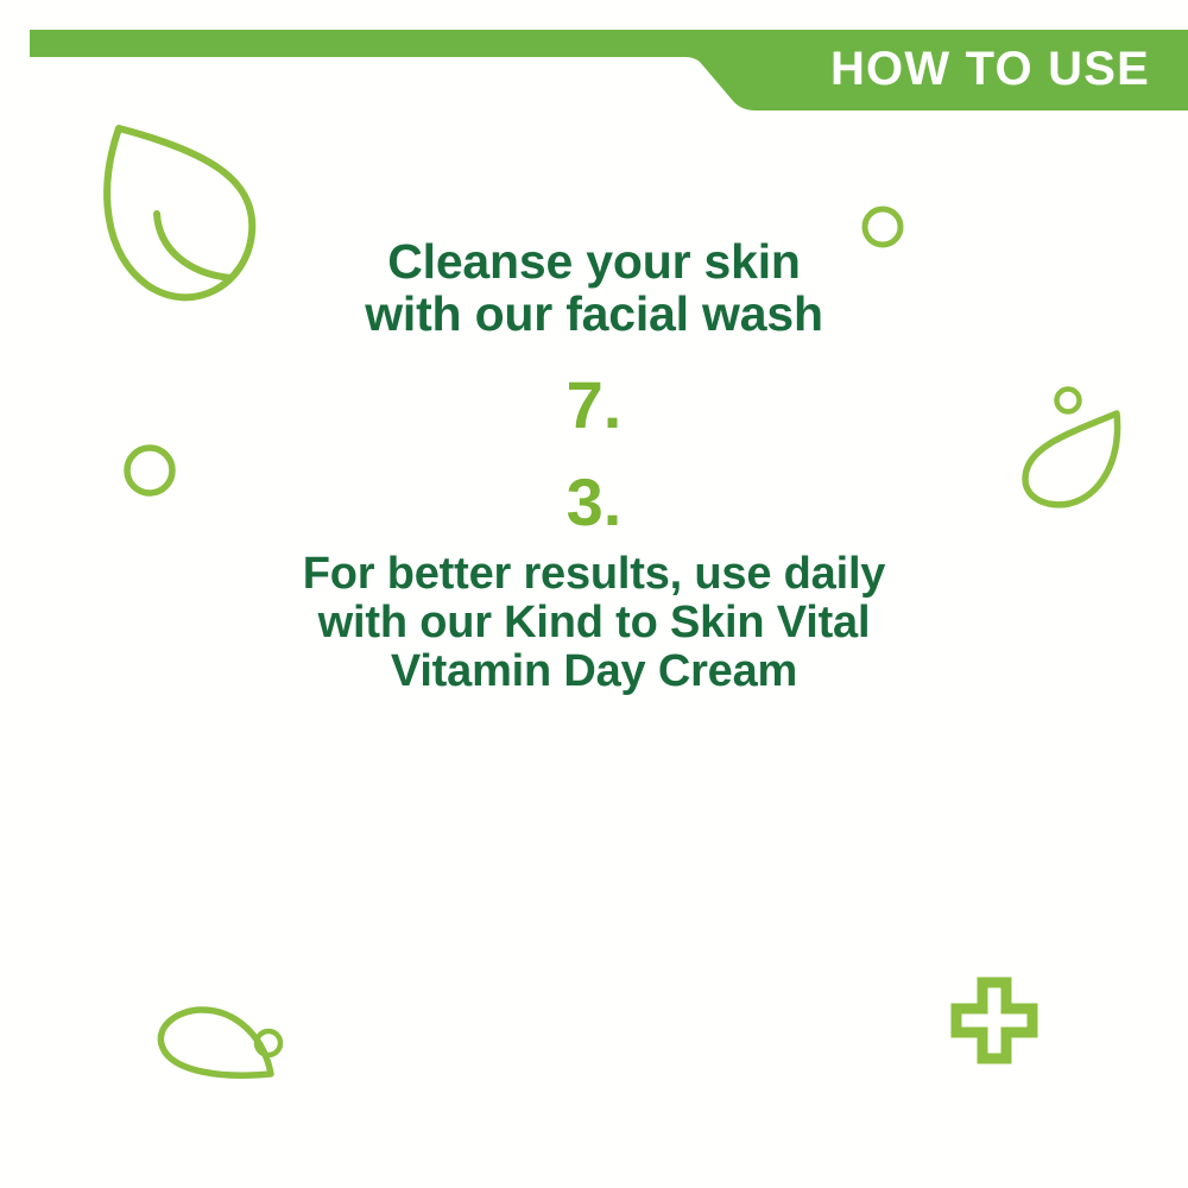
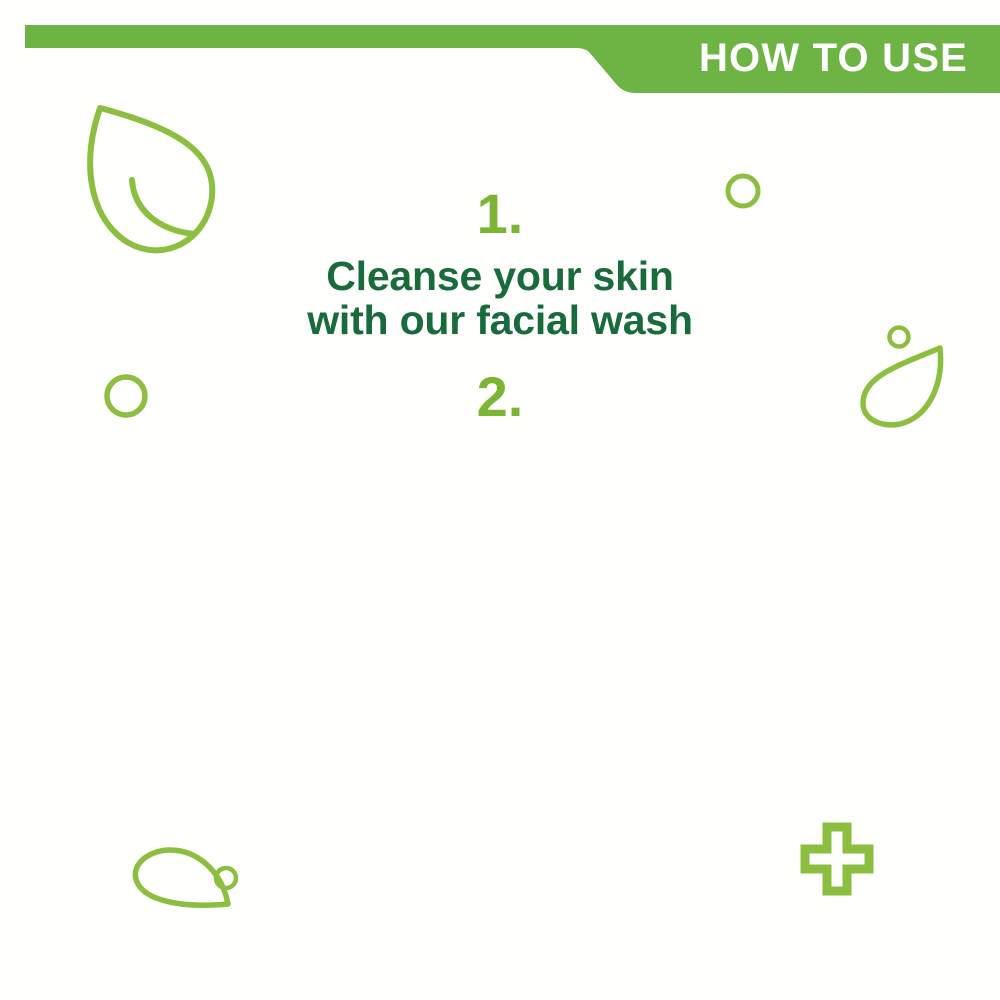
  HOW TO USE
+ 1.
  Cleanse your skin
  with our facial wash
- 7.
+ 2.
- 3.
- For better results, use daily
- with our Kind to Skin Vital
- Vitamin Day Cream
